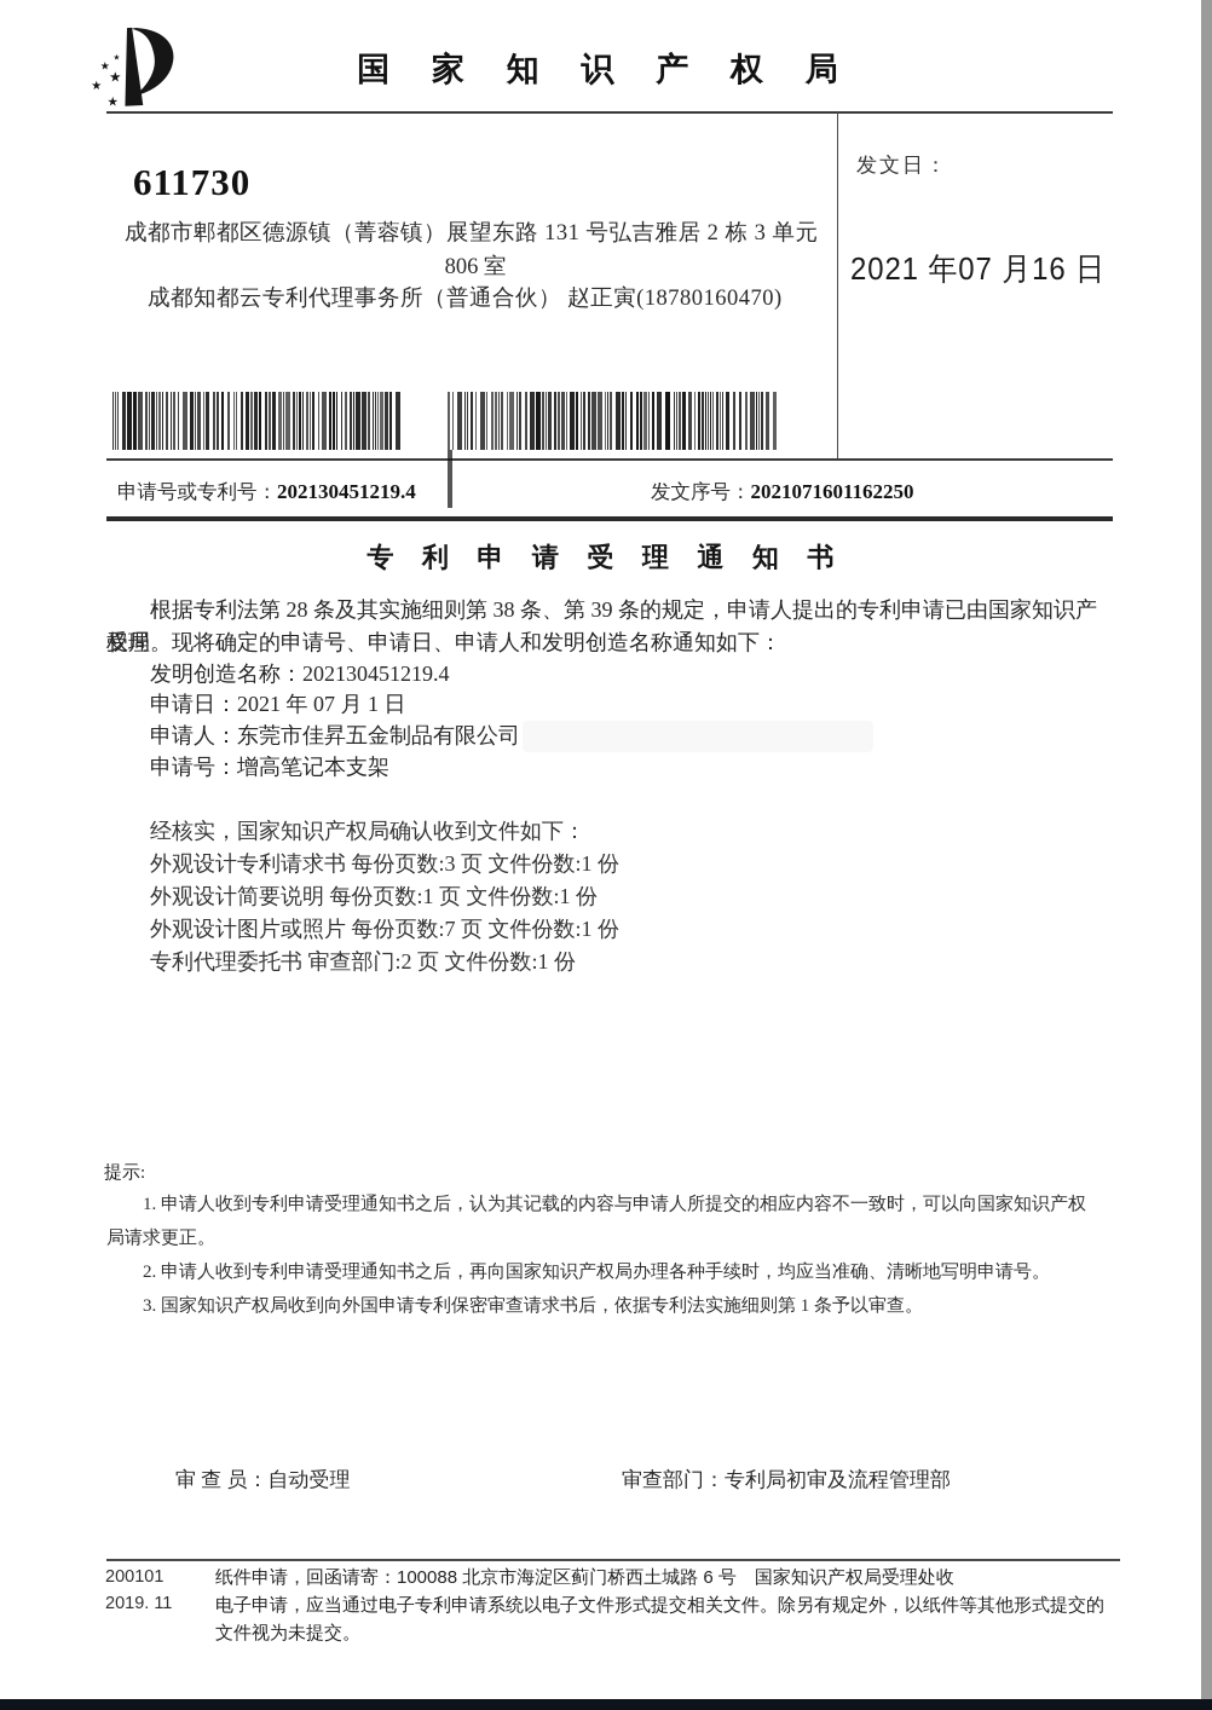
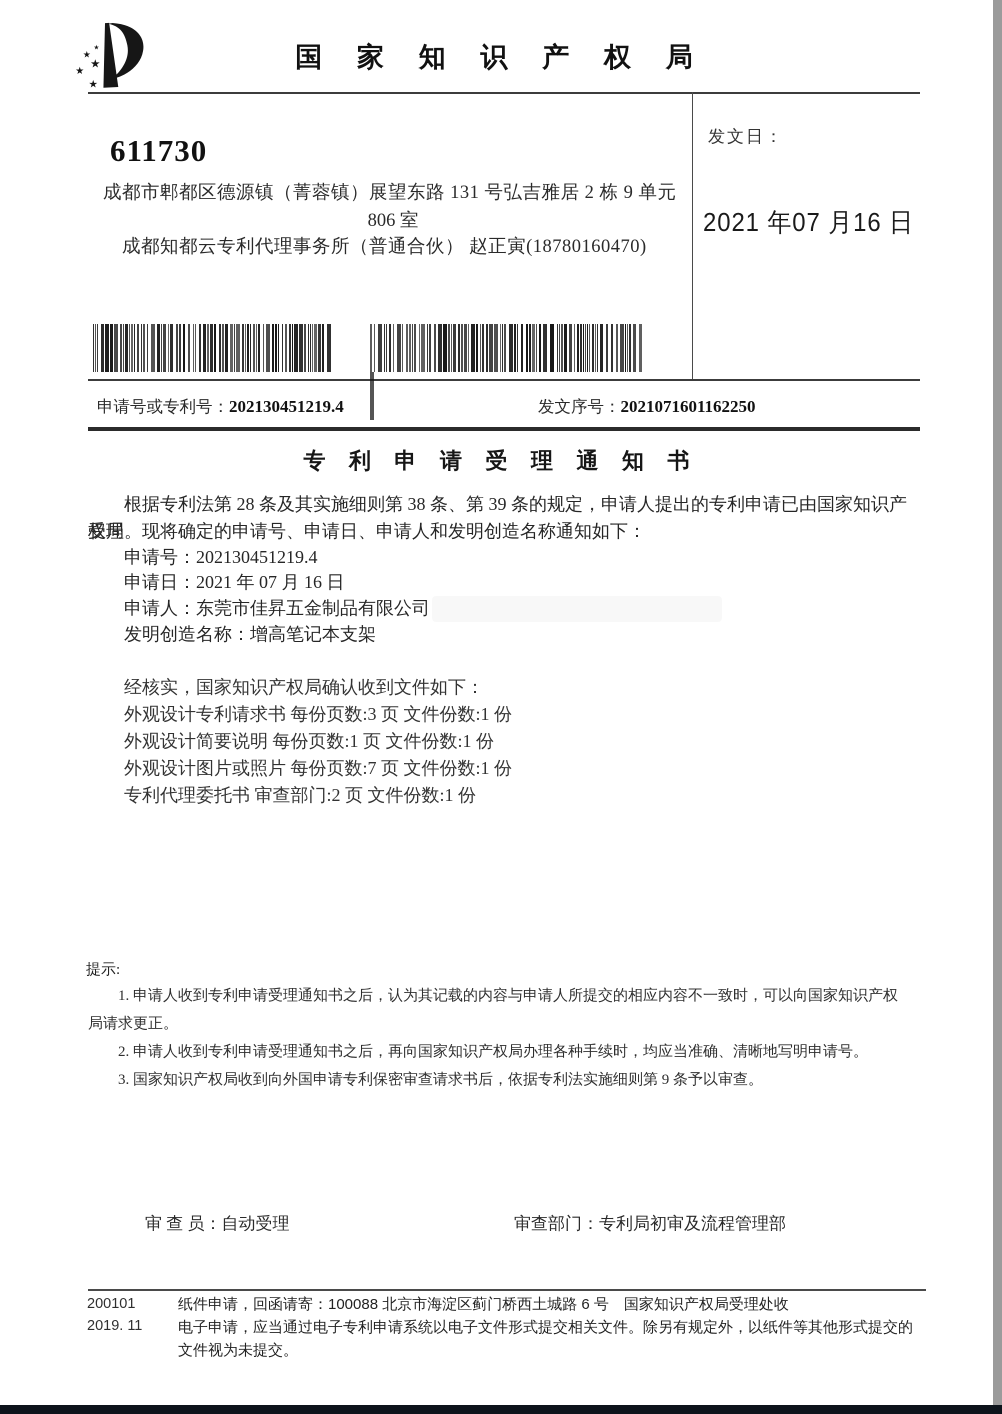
  ★
  ★
  ★
  ★
  国 家 知 识 产 权 局
  611730
- 成都市郫都区德源镇（菁蓉镇）展望东路 131 号弘吉雅居 2 栋 3 单元
+ 成都市郫都区德源镇（菁蓉镇）展望东路 131 号弘吉雅居 2 栋 9 单元
  806 室
  成都知都云专利代理事务所（普通合伙） 赵正寅(18780160470)
  发文日：
  2021 年07 月16 日
  申请号或专利号：202130451219.4
  发文序号：2021071601162250
  专 利 申 请 受 理 通 知 书
  根据专利法第 28 条及其实施细则第 38 条、第 39 条的规定，申请人提出的专利申请已由国家知识产权局
  受理。现将确定的申请号、申请日、申请人和发明创造名称通知如下：
- 发明创造名称：202130451219.4
+ 申请号：202130451219.4
- 申请日：2021 年 07 月 1 日
+ 申请日：2021 年 07 月 16 日
  申请人：东莞市佳昇五金制品有限公司
- 申请号：增高笔记本支架
+ 发明创造名称：增高笔记本支架
  经核实，国家知识产权局确认收到文件如下：
  外观设计专利请求书 每份页数:3 页 文件份数:1 份
  外观设计简要说明 每份页数:1 页 文件份数:1 份
  外观设计图片或照片 每份页数:7 页 文件份数:1 份
  专利代理委托书 审查部门:2 页 文件份数:1 份
  提示:
  1. 申请人收到专利申请受理通知书之后，认为其记载的内容与申请人所提交的相应内容不一致时，可以向国家知识产权局请求更正。
  2. 申请人收到专利申请受理通知书之后，再向国家知识产权局办理各种手续时，均应当准确、清晰地写明申请号。
- 3. 国家知识产权局收到向外国申请专利保密审查请求书后，依据专利法实施细则第 1 条予以审查。
+ 3. 国家知识产权局收到向外国申请专利保密审查请求书后，依据专利法实施细则第 9 条予以审查。
  审 查 员：自动受理
  审查部门：专利局初审及流程管理部
  200101
  2019. 11
  纸件申请，回函请寄：100088 北京市海淀区蓟门桥西土城路 6 号 国家知识产权局受理处收
  电子申请，应当通过电子专利申请系统以电子文件形式提交相关文件。除另有规定外，以纸件等其他形式提交的
  文件视为未提交。
